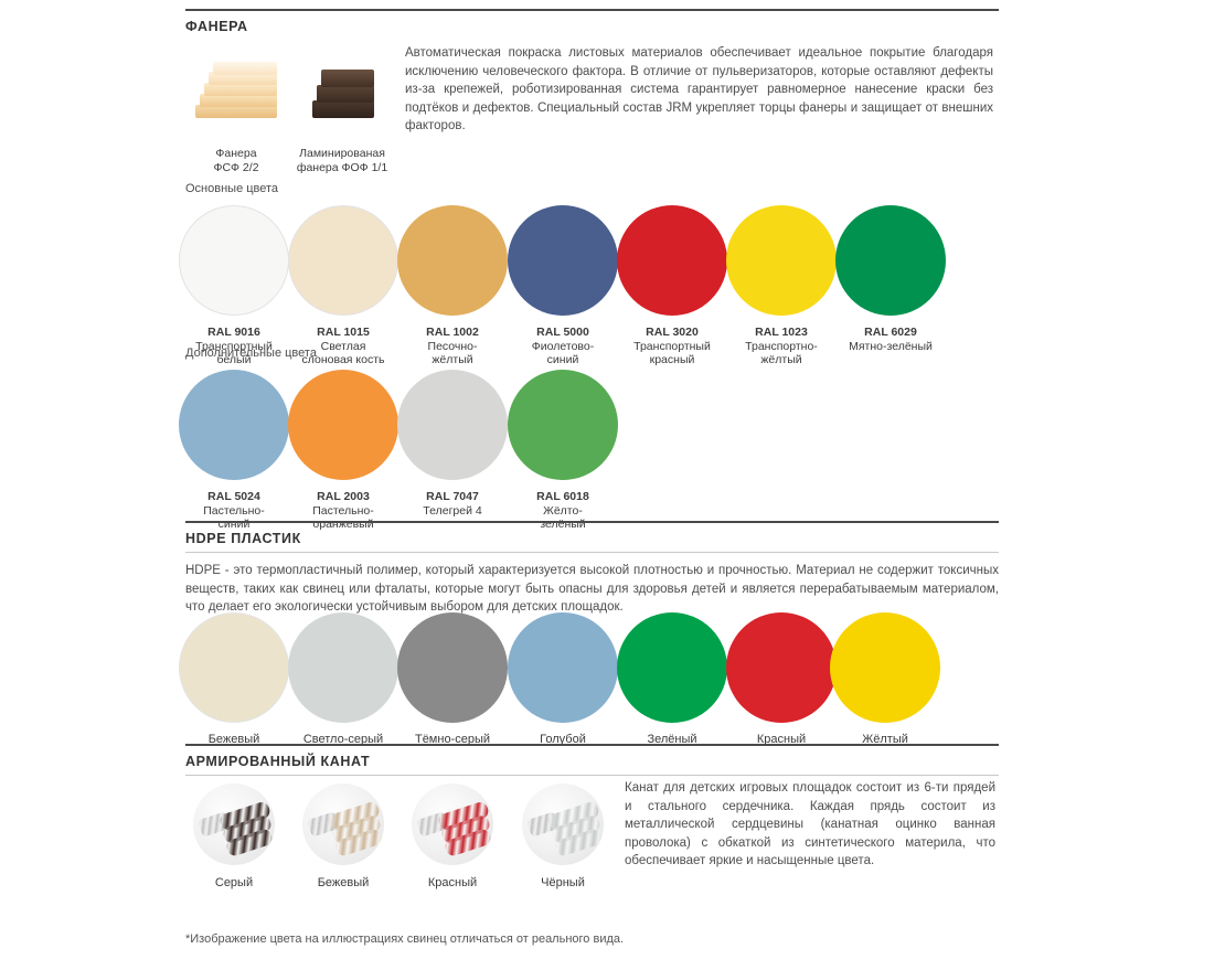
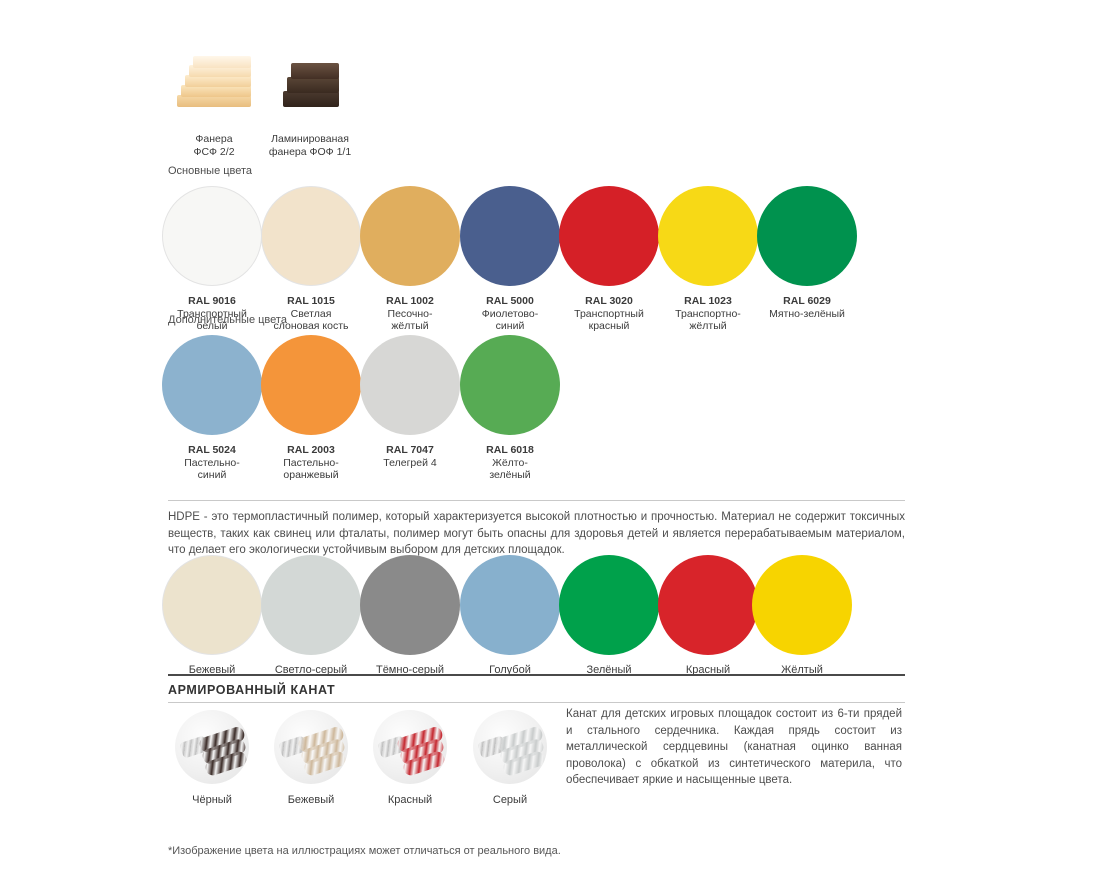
- ФАНЕРА
  Фанера
  ФСФ 2/2
  Ламинированая
  фанера ФОФ 1/1
- Автоматическая покраска листовых материалов обеспечивает идеальное покрытие благодаря исключению человеческого фактора. В отличие от пульверизаторов, которые оставляют дефекты из-за крепежей, роботизированная система гарантирует равномерное нанесение краски без подтёков и дефектов. Специальный состав JRM укрепляет торцы фанеры и защищает от внешних факторов.
  Основные цвета
  RAL 9016
  Транспортный
  белый
  RAL 1015
  Светлая
  слоновая кость
  RAL 1002
  Песочно-
  жёлтый
  RAL 5000
  Фиолетово-
  синий
  RAL 3020
  Транспортный
  красный
  RAL 1023
  Транспортно-
  жёлтый
  RAL 6029
  Мятно-зелёный
  Дополнительные цвета
  RAL 5024
  Пастельно-
  синий
  RAL 2003
  Пастельно-
  оранжевый
  RAL 7047
  Телегрей 4
  RAL 6018
  Жёлто-
  зелёный
- HDPE ПЛАСТИК
- HDPE - это термопластичный полимер, который характеризуется высокой плотностью и прочностью. Материал не содержит токсичных веществ, таких как свинец или фталаты, которые могут быть опасны для здоровья детей и является перерабатываемым материалом, что делает его экологически устойчивым выбором для детских площадок.
+ HDPE - это термопластичный полимер, который характеризуется высокой плотностью и прочностью. Материал не содержит токсичных веществ, таких как свинец или фталаты, полимер могут быть опасны для здоровья детей и является перерабатываемым материалом, что делает его экологически устойчивым выбором для детских площадок.
  Бежевый
  Светло-серый
  Тёмно-серый
  Голубой
  Зелёный
  Красный
  Жёлтый
  АРМИРОВАННЫЙ КАНАТ
  Канат для детских игровых площадок состоит из 6-ти прядей и стального сердечника. Каждая прядь состоит из металлической сердцевины (канатная оцинко ванная проволока) с обкаткой из синтетического материла, что обеспечивает яркие и насыщенные цвета.
- Серый
+ Чёрный
  Бежевый
  Красный
- Чёрный
+ Серый
- *Изображение цвета на иллюстрациях свинец отличаться от реального вида.
+ *Изображение цвета на иллюстрациях может отличаться от реального вида.
